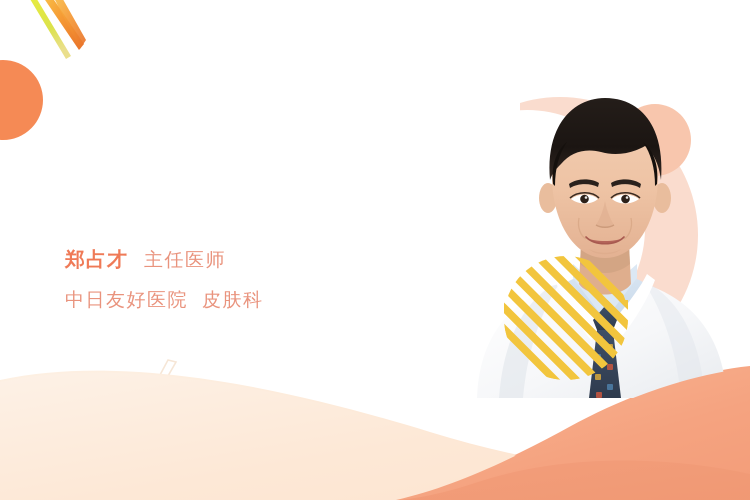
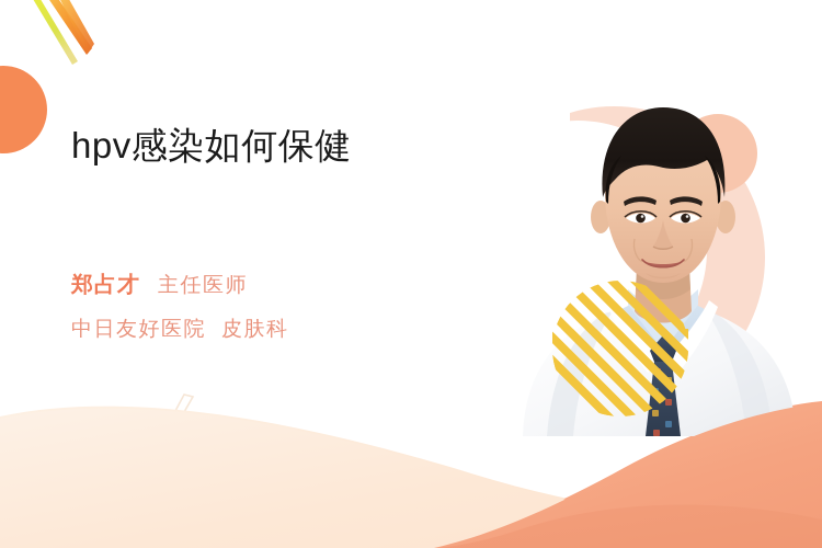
+ hpv感染如何保健
  郑占才
  主任医师
  中日友好医院
  皮肤科
